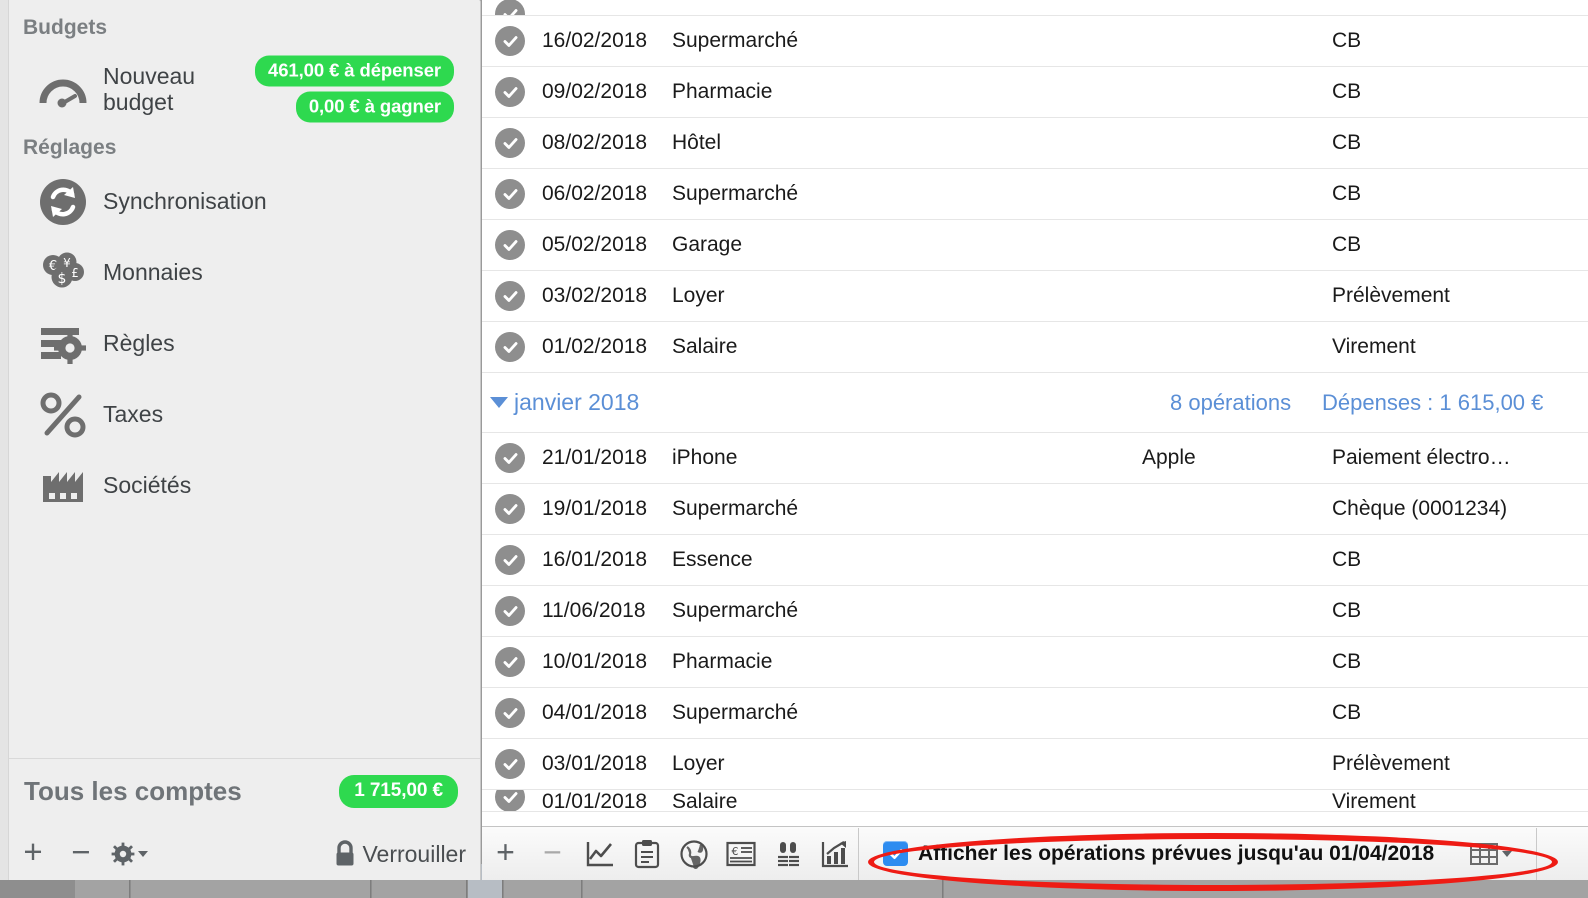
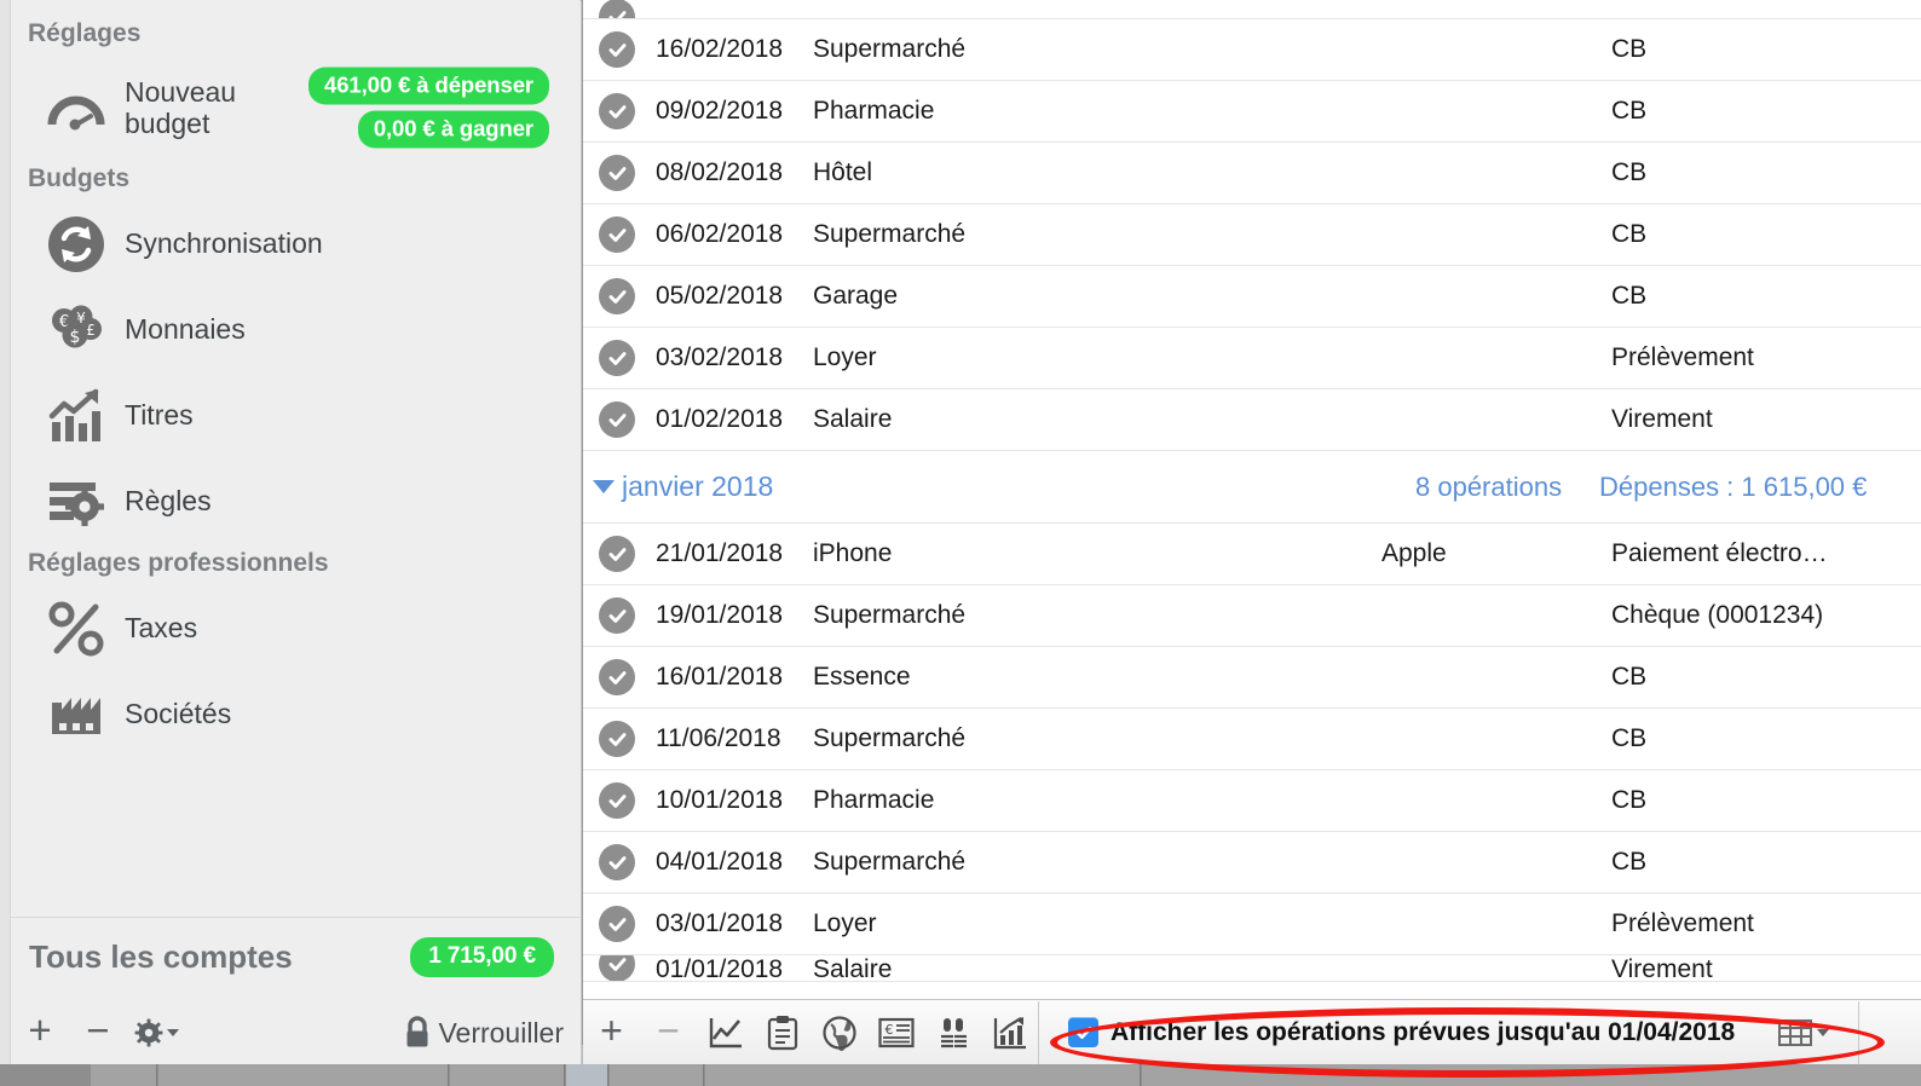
- Budgets
+ Réglages
  Nouveau
  budget
  461,00 € à dépenser
  0,00 € à gagner
- Réglages
+ Budgets
  Synchronisation
  €
  ¥
  £
  $
  Monnaies
+ Titres
  Règles
+ Réglages professionnels
  Taxes
  Sociétés
  Tous les comptes
  1 715,00 €
  +
  −
  Verrouiller
  16/02/2018
  Supermarché
  CB
  09/02/2018
  Pharmacie
  CB
  08/02/2018
  Hôtel
  CB
  06/02/2018
  Supermarché
  CB
  05/02/2018
  Garage
  CB
  03/02/2018
  Loyer
  Prélèvement
  01/02/2018
  Salaire
  Virement
  janvier 2018
  8 opérations
  Dépenses : 1 615,00 €
  21/01/2018
  iPhone
  Apple
  Paiement électro…
  19/01/2018
  Supermarché
  Chèque (0001234)
  16/01/2018
  Essence
  CB
  11/06/2018
  Supermarché
  CB
  10/01/2018
  Pharmacie
  CB
  04/01/2018
  Supermarché
  CB
  03/01/2018
  Loyer
  Prélèvement
  01/01/2018
  Salaire
  Virement
  +
  −
  €
  Afficher les opérations prévues jusqu'au 01/04/2018
